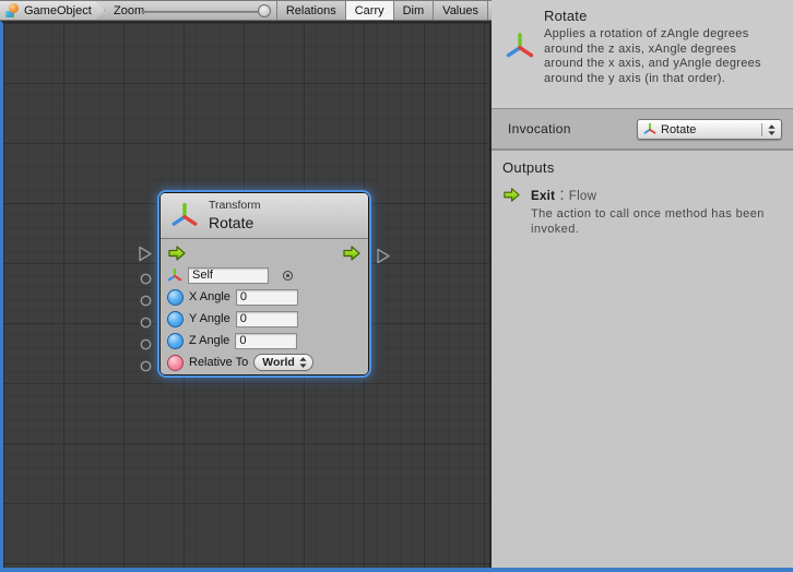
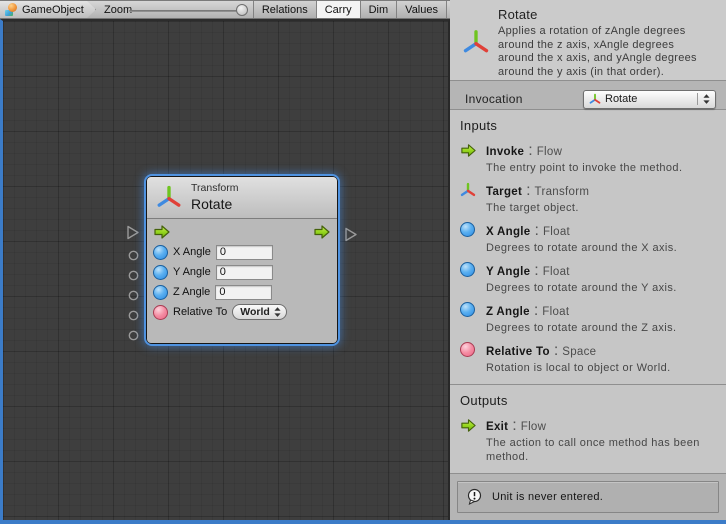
  GameObject
  Zoom
  Relations
  Carry
  Dim
  Values
  Transform
  Rotate
- Self
  X Angle
  0
  Y Angle
  0
  Z Angle
  0
  Relative To
  World
  Rotate
  Applies a rotation of zAngle degrees around the z axis, xAngle degrees around the x axis, and yAngle degrees around the y axis (in that order).
  Invocation
  Rotate
+ Inputs
+ Invoke : Flow
+ The entry point to invoke the method.
+ Target : Transform
+ The target object.
+ X Angle : Float
+ Degrees to rotate around the X axis.
+ Y Angle : Float
+ Degrees to rotate around the Y axis.
+ Z Angle : Float
+ Degrees to rotate around the Z axis.
+ Relative To : Space
+ Rotation is local to object or World.
  Outputs
  Exit : Flow
- The action to call once method has been invoked.
+ The action to call once method has been method.
+ Unit is never entered.
